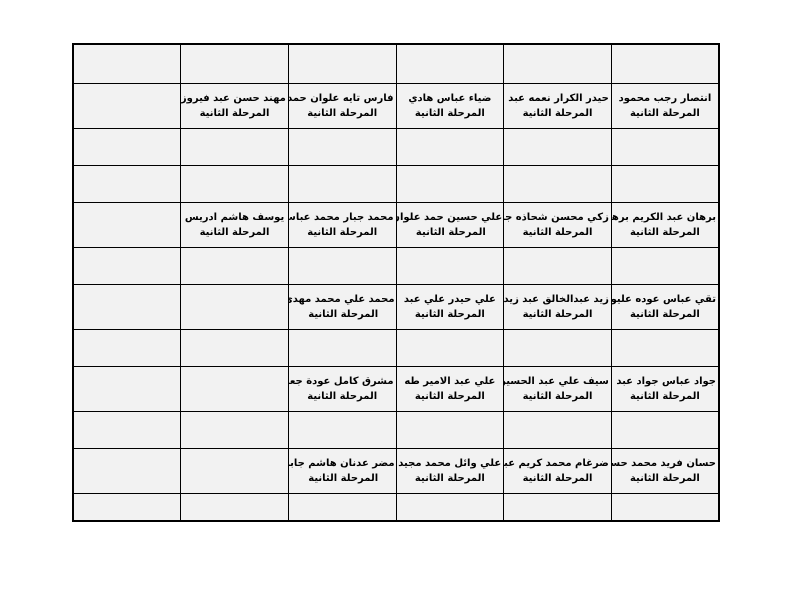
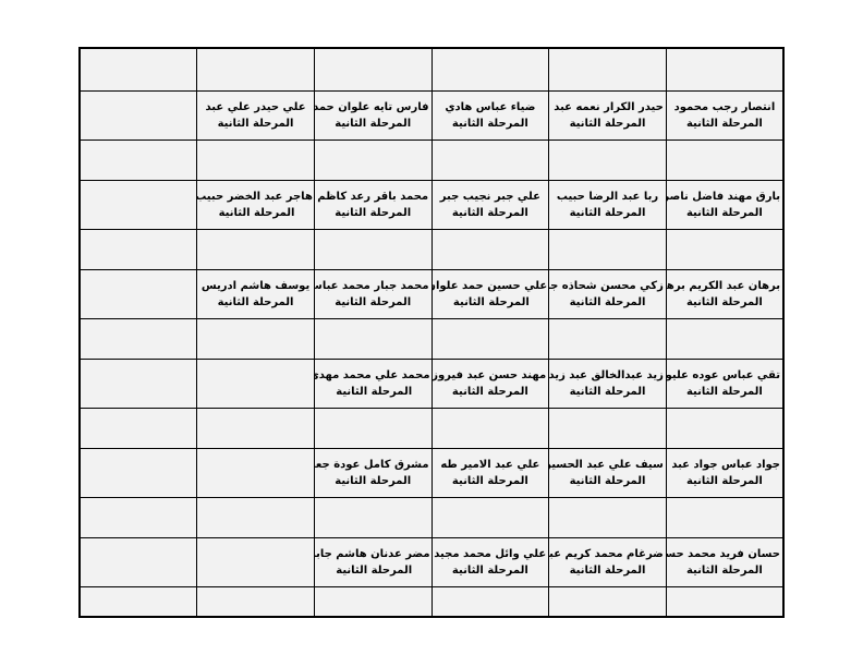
- انتصار رجب محمودالمرحلة الثانية	حيدر الكرار نعمه عبدالمرحلة الثانية	ضياء عباس هاديالمرحلة الثانية	فارس تايه علوان حمدالمرحلة الثانية	مهند حسن عبد فيروزالمرحلة الثانية
+ انتصار رجب محمودالمرحلة الثانية	حيدر الكرار نعمه عبدالمرحلة الثانية	ضياء عباس هاديالمرحلة الثانية	فارس تايه علوان حمدالمرحلة الثانية	علي حيدر علي عبدالمرحلة الثانية
+ بارق مهند فاضل ناصرالمرحلة الثانية	ربا عبد الرضا حبيبالمرحلة الثانية	علي جبر نجيب جبرالمرحلة الثانية	محمد باقر رعد كاظمالمرحلة الثانية	هاجر عبد الخضر حبيبالمرحلة الثانية
  برهان عبد الكريم برهالمرحلة الثانية	زكي محسن شحاذه جاالمرحلة الثانية	علي حسين حمد علوانالمرحلة الثانية	محمد جبار محمد عباسالمرحلة الثانية	يوسف هاشم ادريسالمرحلة الثانية
- تقي عباس عوده عليوالمرحلة الثانية	زيد عبدالخالق عبد زيدالمرحلة الثانية	علي حيدر علي عبدالمرحلة الثانية	محمد علي محمد مهديالمرحلة الثانية
+ تقي عباس عوده عليوالمرحلة الثانية	زيد عبدالخالق عبد زيدالمرحلة الثانية	مهند حسن عبد فيروزالمرحلة الثانية	محمد علي محمد مهديالمرحلة الثانية
  جواد عباس جواد عبد االمرحلة الثانية	سيف علي عبد الحسيالمرحلة الثانية	علي عبد الامير طهالمرحلة الثانية	مشرق كامل عودة جعالمرحلة الثانية
  حسان فريد محمد حسالمرحلة الثانية	ضرغام محمد كريم عبالمرحلة الثانية	علي وائل محمد مجيدالمرحلة الثانية	مضر عدنان هاشم جابالمرحلة الثانية
